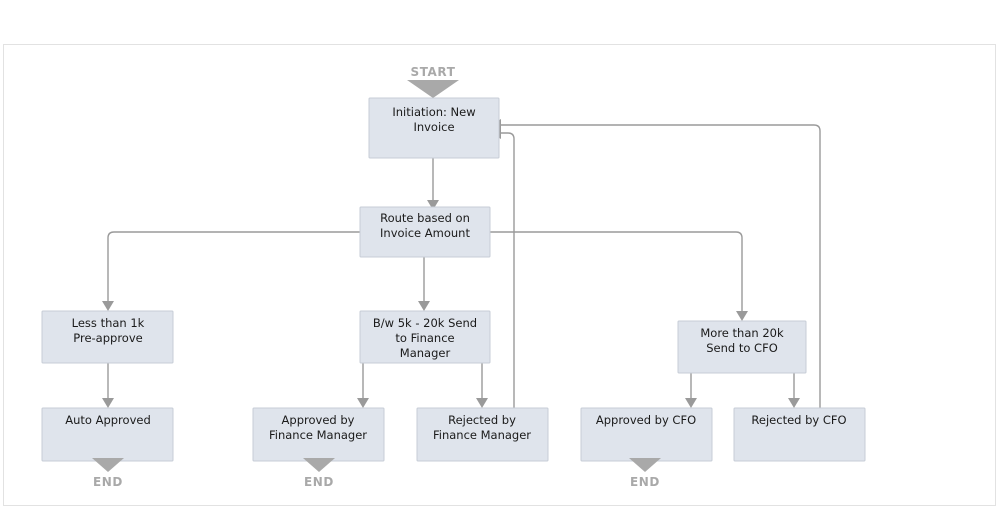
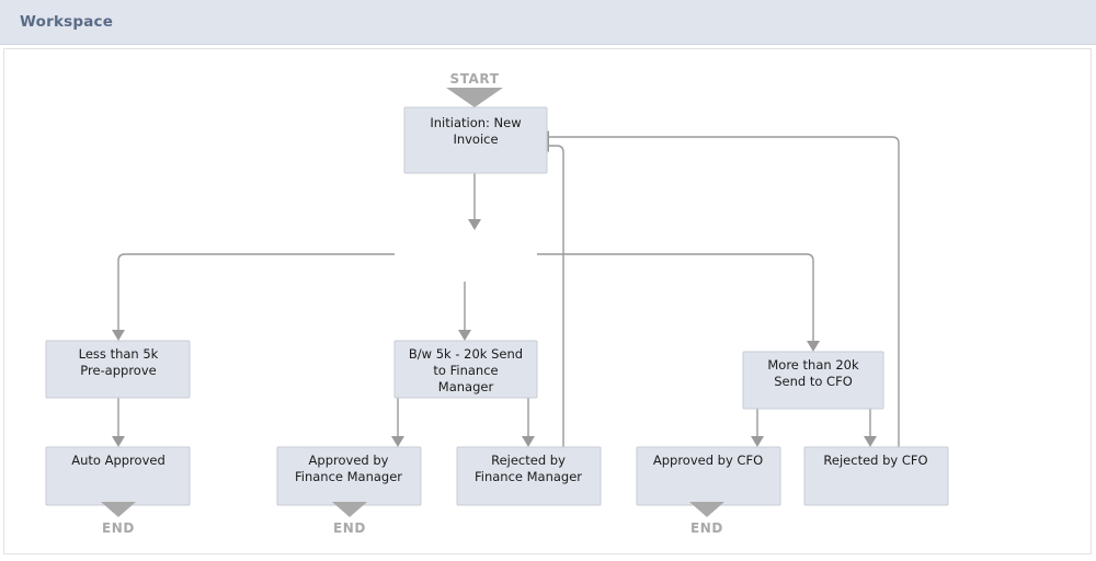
+ Workspace
  Initiation: New
  Invoice
- Route based on
- Invoice Amount
- Less than 1k
+ Less than 5k
  Pre-approve
  B/w 5k - 20k Send
  to Finance
  Manager
  More than 20k
  Send to CFO
  Auto Approved
  Approved by
  Finance Manager
  Rejected by
  Finance Manager
  Approved by CFO
  Rejected by CFO
  START
  END
  END
  END
